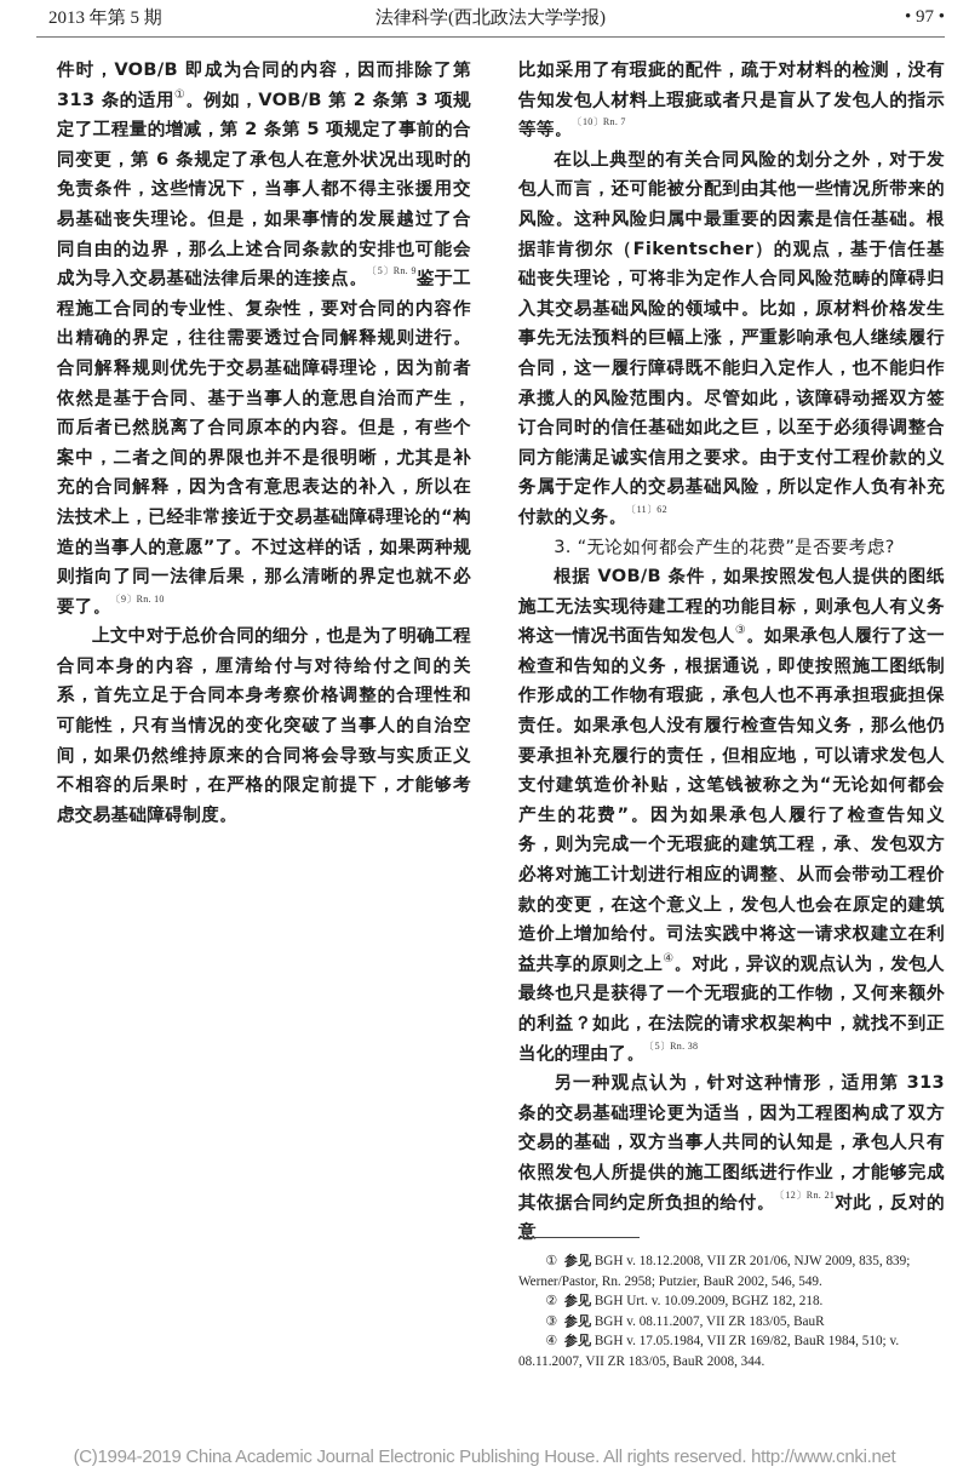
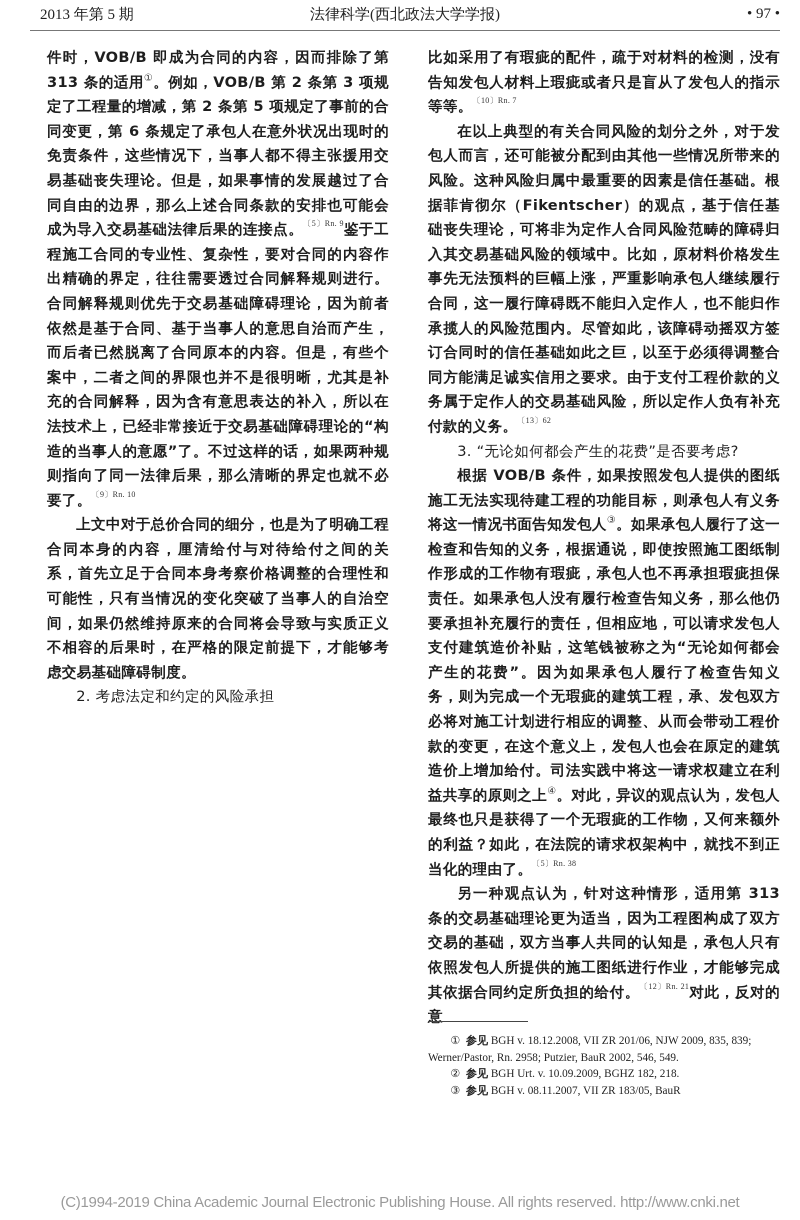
  2013 年第 5 期
  法律科学(西北政法大学学报)
  • 97 •
  件时，VOB/B 即成为合同的内容，因而排除了第 313 条的适用①。例如，VOB/B 第 2 条第 3 项规定了工程量的增减，第 2 条第 5 项规定了事前的合同变更，第 6 条规定了承包人在意外状况出现时的免责条件，这些情况下，当事人都不得主张援用交易基础丧失理论。但是，如果事情的发展越过了合同自由的边界，那么上述合同条款的安排也可能会成为导入交易基础法律后果的连接点。〔5〕Rn. 9鉴于工程施工合同的专业性、复杂性，要对合同的内容作出精确的界定，往往需要透过合同解释规则进行。合同解释规则优先于交易基础障碍理论，因为前者依然是基于合同、基于当事人的意思自治而产生，而后者已然脱离了合同原本的内容。但是，有些个案中，二者之间的界限也并不是很明晰，尤其是补充的合同解释，因为含有意思表达的补入，所以在法技术上，已经非常接近于交易基础障碍理论的“构造的当事人的意愿”了。不过这样的话，如果两种规则指向了同一法律后果，那么清晰的界定也就不必要了。〔9〕Rn. 10
  上文中对于总价合同的细分，也是为了明确工程合同本身的内容，厘清给付与对待给付之间的关系，首先立足于合同本身考察价格调整的合理性和可能性，只有当情况的变化突破了当事人的自治空间，如果仍然维持原来的合同将会导致与实质正义不相容的后果时，在严格的限定前提下，才能够考虑交易基础障碍制度。
+ 2. 考虑法定和约定的风险承担
  比如采用了有瑕疵的配件，疏于对材料的检测，没有告知发包人材料上瑕疵或者只是盲从了发包人的指示等等。〔10〕Rn. 7
- 在以上典型的有关合同风险的划分之外，对于发包人而言，还可能被分配到由其他一些情况所带来的风险。这种风险归属中最重要的因素是信任基础。根据菲肯彻尔（Fikentscher）的观点，基于信任基础丧失理论，可将非为定作人合同风险范畴的障碍归入其交易基础风险的领域中。比如，原材料价格发生事先无法预料的巨幅上涨，严重影响承包人继续履行合同，这一履行障碍既不能归入定作人，也不能归作承揽人的风险范围内。尽管如此，该障碍动摇双方签订合同时的信任基础如此之巨，以至于必须得调整合同方能满足诚实信用之要求。由于支付工程价款的义务属于定作人的交易基础风险，所以定作人负有补充付款的义务。〔11〕62
+ 在以上典型的有关合同风险的划分之外，对于发包人而言，还可能被分配到由其他一些情况所带来的风险。这种风险归属中最重要的因素是信任基础。根据菲肯彻尔（Fikentscher）的观点，基于信任基础丧失理论，可将非为定作人合同风险范畴的障碍归入其交易基础风险的领域中。比如，原材料价格发生事先无法预料的巨幅上涨，严重影响承包人继续履行合同，这一履行障碍既不能归入定作人，也不能归作承揽人的风险范围内。尽管如此，该障碍动摇双方签订合同时的信任基础如此之巨，以至于必须得调整合同方能满足诚实信用之要求。由于支付工程价款的义务属于定作人的交易基础风险，所以定作人负有补充付款的义务。〔13〕62
  3. “无论如何都会产生的花费”是否要考虑?
  根据 VOB/B 条件，如果按照发包人提供的图纸施工无法实现待建工程的功能目标，则承包人有义务将这一情况书面告知发包人③。如果承包人履行了这一检查和告知的义务，根据通说，即使按照施工图纸制作形成的工作物有瑕疵，承包人也不再承担瑕疵担保责任。如果承包人没有履行检查告知义务，那么他仍要承担补充履行的责任，但相应地，可以请求发包人支付建筑造价补贴，这笔钱被称之为“无论如何都会产生的花费”。因为如果承包人履行了检查告知义务，则为完成一个无瑕疵的建筑工程，承、发包双方必将对施工计划进行相应的调整、从而会带动工程价款的变更，在这个意义上，发包人也会在原定的建筑造价上增加给付。司法实践中将这一请求权建立在利益共享的原则之上④。对此，异议的观点认为，发包人最终也只是获得了一个无瑕疵的工作物，又何来额外的利益？如此，在法院的请求权架构中，就找不到正当化的理由了。〔5〕Rn. 38
  另一种观点认为，针对这种情形，适用第 313 条的交易基础理论更为适当，因为工程图构成了双方交易的基础，双方当事人共同的认知是，承包人只有依照发包人所提供的施工图纸进行作业，才能够完成其依据合同约定所负担的给付。〔12〕Rn. 21对此，反对的意
  ① 参见 BGH v. 18.12.2008, VII ZR 201/06, NJW 2009, 835, 839; Werner/Pastor, Rn. 2958; Putzier, BauR 2002, 546, 549.
  ② 参见 BGH Urt. v. 10.09.2009, BGHZ 182, 218.
  ③ 参见 BGH v. 08.11.2007, VII ZR 183/05, BauR
- ④ 参见 BGH v. 17.05.1984, VII ZR 169/82, BauR 1984, 510; v. 08.11.2007, VII ZR 183/05, BauR 2008, 344.
  (C)1994-2019 China Academic Journal Electronic Publishing House. All rights reserved. http://www.cnki.net
